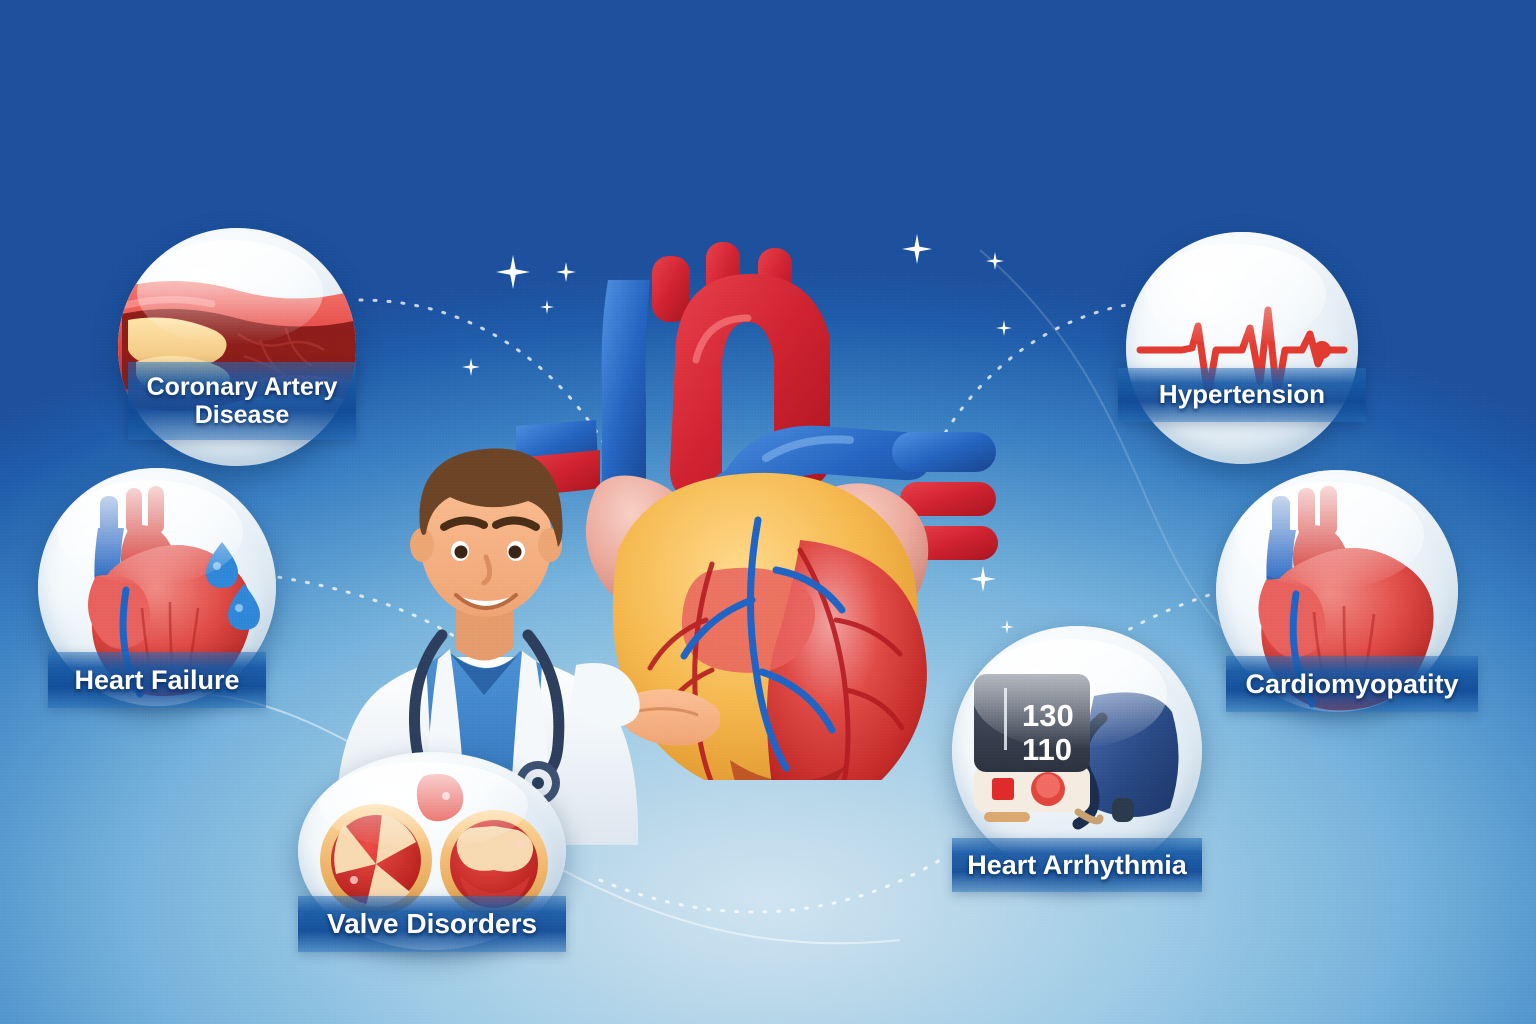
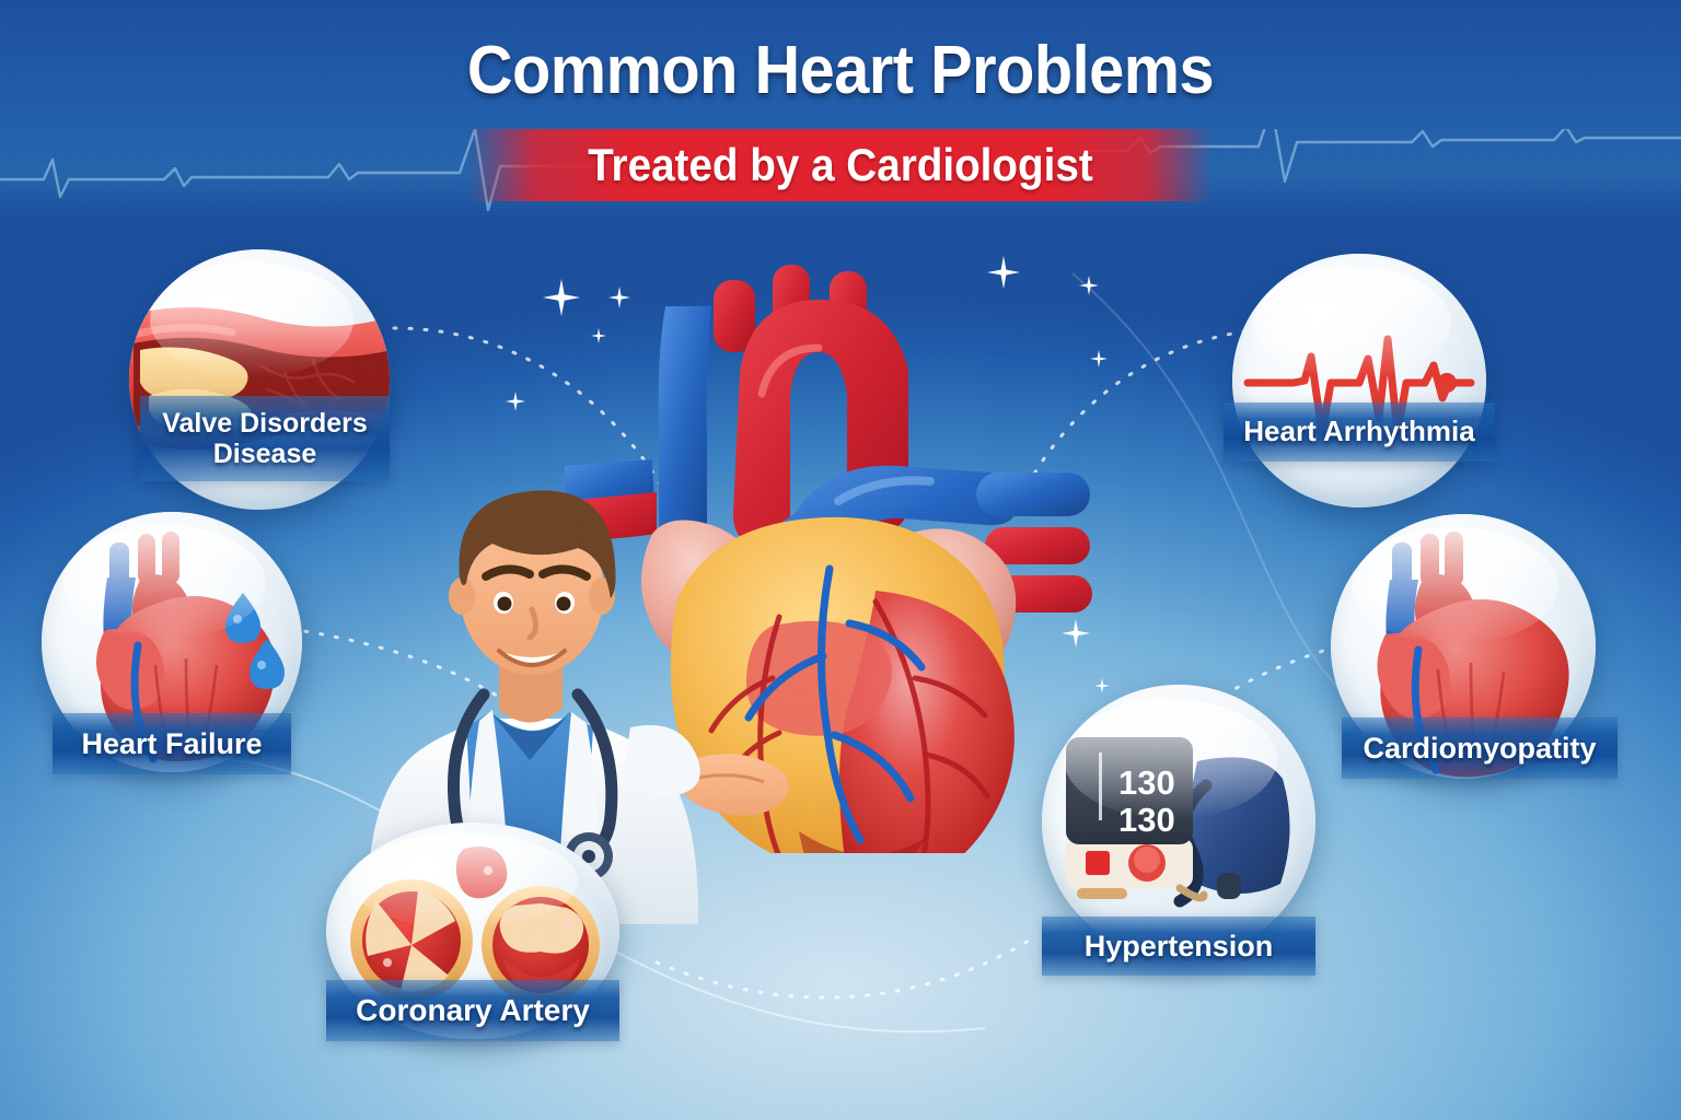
+ Common Heart Problems
+ Treated by a Cardiologist
- Coronary Artery
+ Valve Disorders
  Disease
  Heart Failure
- Valve Disorders
+ Coronary Artery
- Hypertension
+ Heart Arrhythmia
  Cardiomyopatity
- 110
+ 130
- Heart Arrhythmia
+ Hypertension
